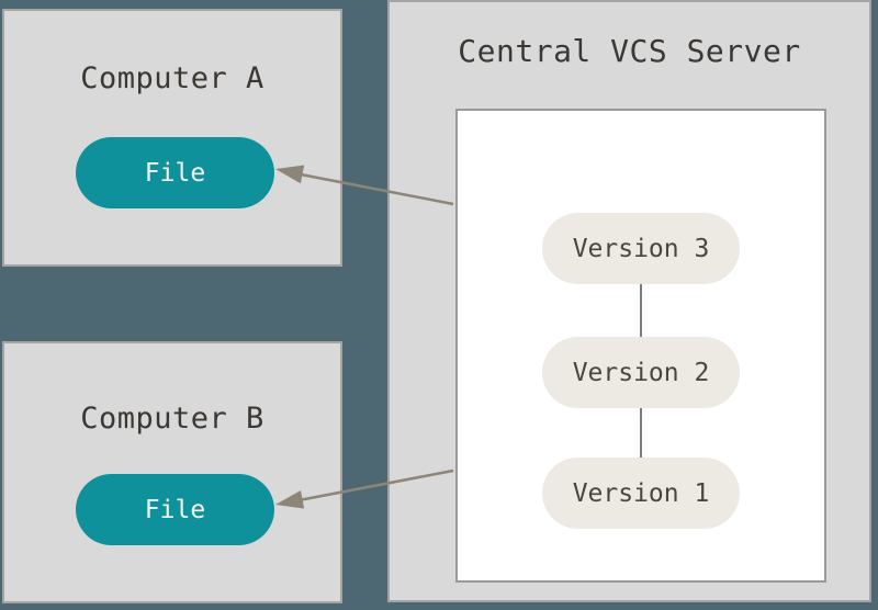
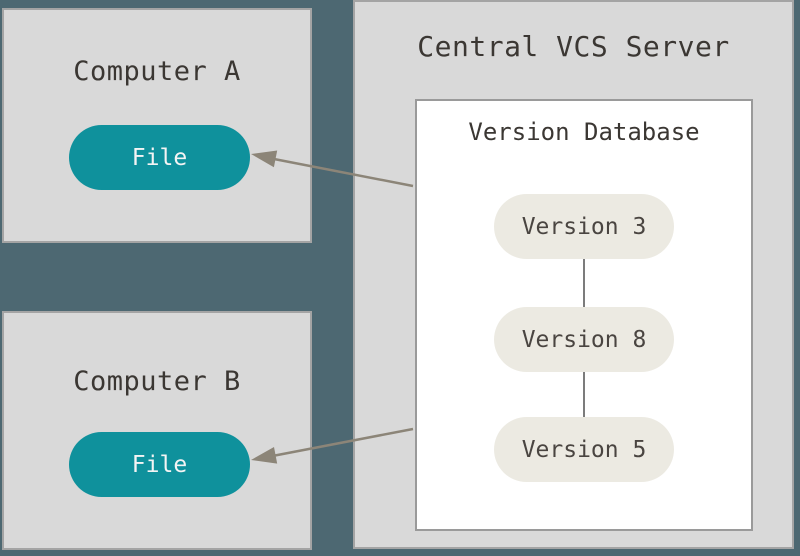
  Computer A
  File
  Computer B
  File
  Central VCS Server
+ Version Database
  Version 3
- Version 2
+ Version 8
- Version 1
+ Version 5
